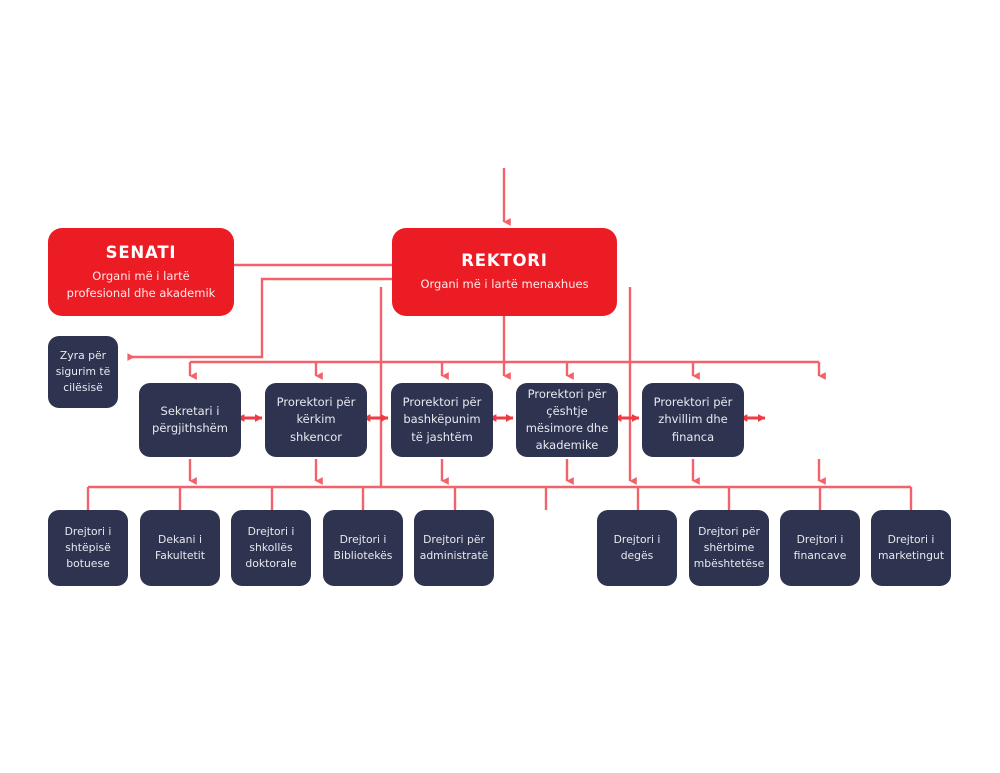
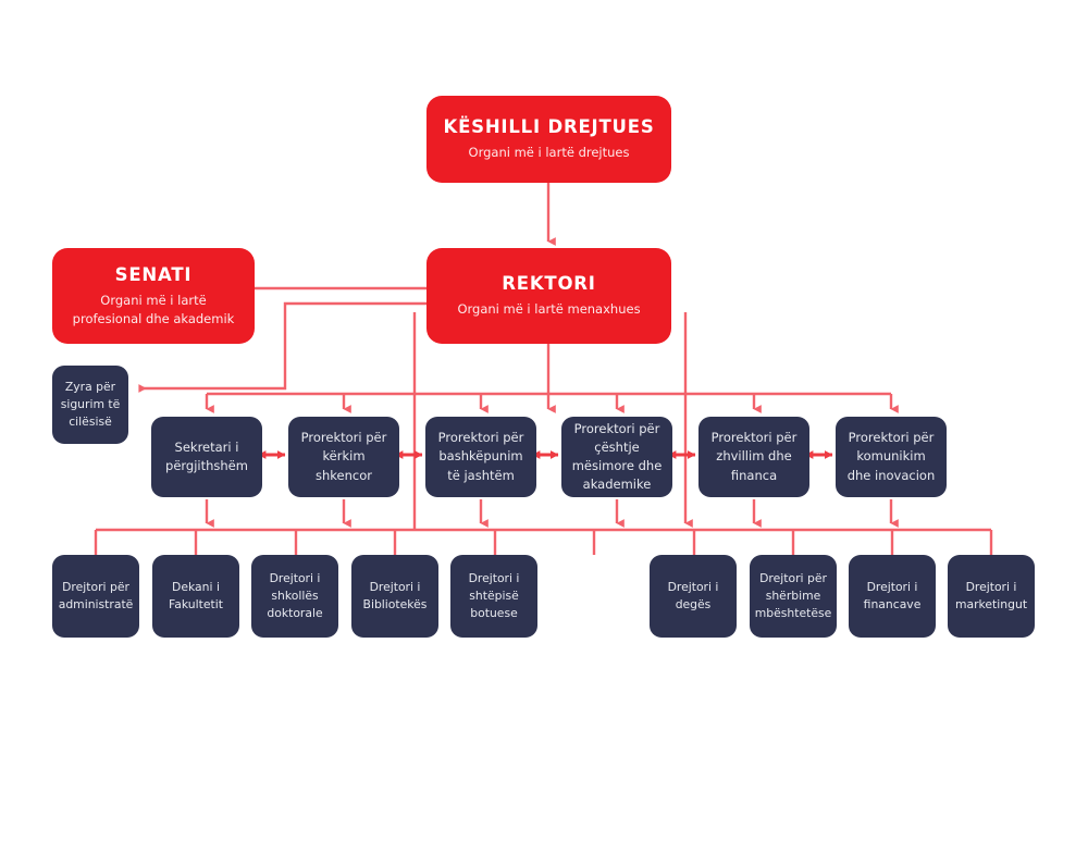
+ KËSHILLI DREJTUES
+ Organi më i lartë drejtues
  SENATI
  Organi më i lartë profesional dhe akademik
  REKTORI
  Organi më i lartë menaxhues
  Zyra për sigurim të cilësisë
  Sekretari i përgjithshëm
  Prorektori për kërkim shkencor
  Prorektori për bashkëpunim të jashtëm
  Prorektori për çështje mësimore dhe akademike
  Prorektori për zhvillim dhe financa
+ Prorektori për komunikim dhe inovacion
- Drejtori i shtëpisë botuese
+ Drejtori për administratë
  Dekani i Fakultetit
  Drejtori i shkollës doktorale
  Drejtori i Bibliotekës
- Drejtori për administratë
+ Drejtori i shtëpisë botuese
  Drejtori i degës
  Drejtori për shërbime mbështetëse
  Drejtori i financave
  Drejtori i marketingut
